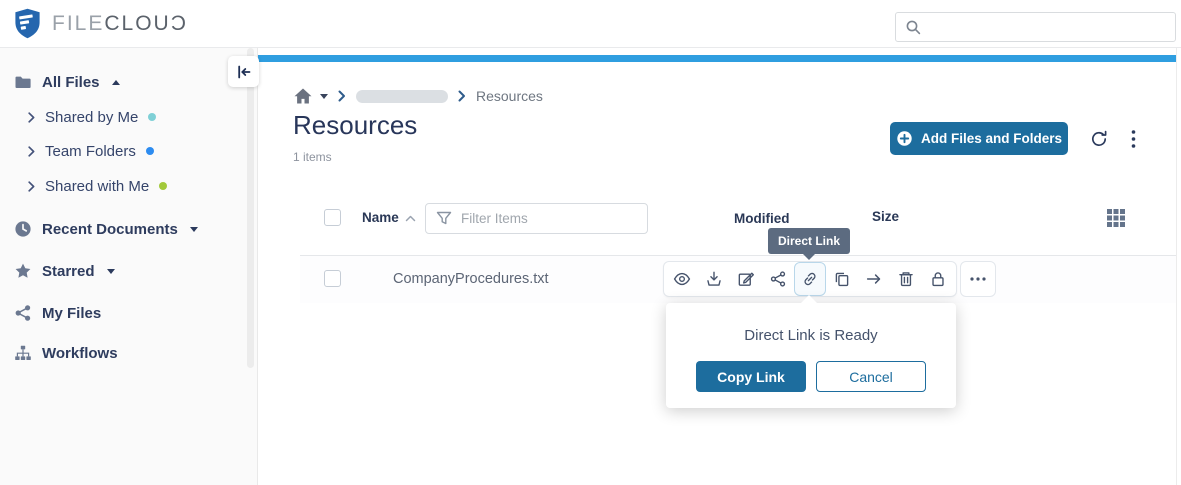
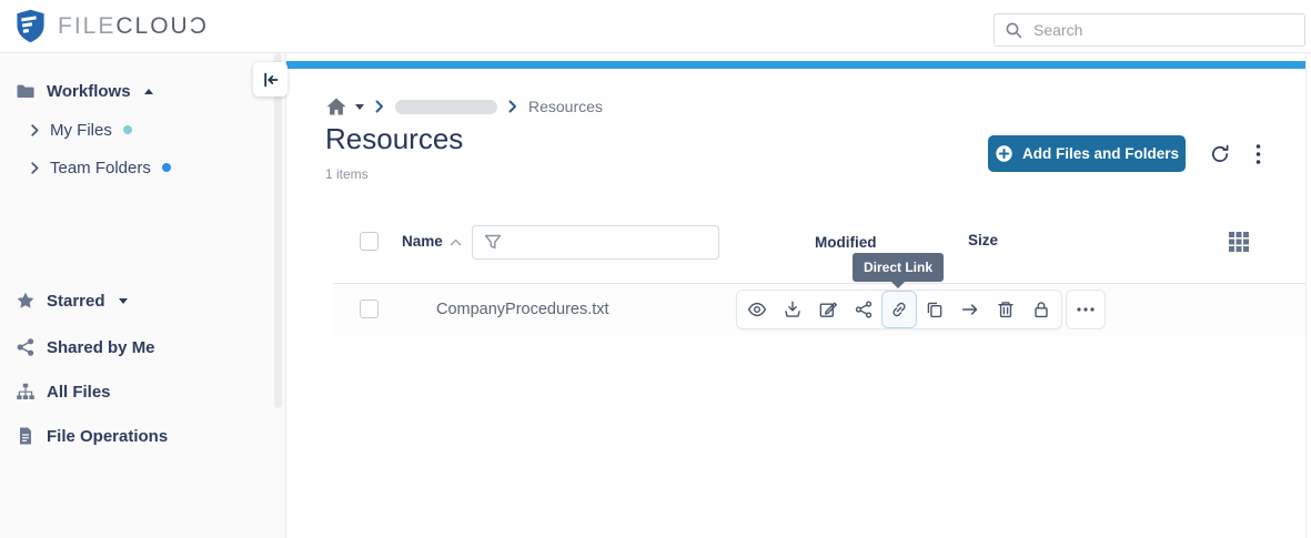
  FILECLOUƆ
+ Search
- All Files
+ Workflows
- Shared by Me
+ My Files
  Team Folders
- Shared with Me
- Recent Documents
  Starred
- My Files
+ Shared by Me
- Workflows
+ All Files
+ File Operations
  Resources
  Resources
  1 items
  Add Files and Folders
  Name
- Filter Items
  Modified
  Size
  CompanyProcedures.txt
  Direct Link
- Direct Link is Ready
- Copy Link
- Cancel
